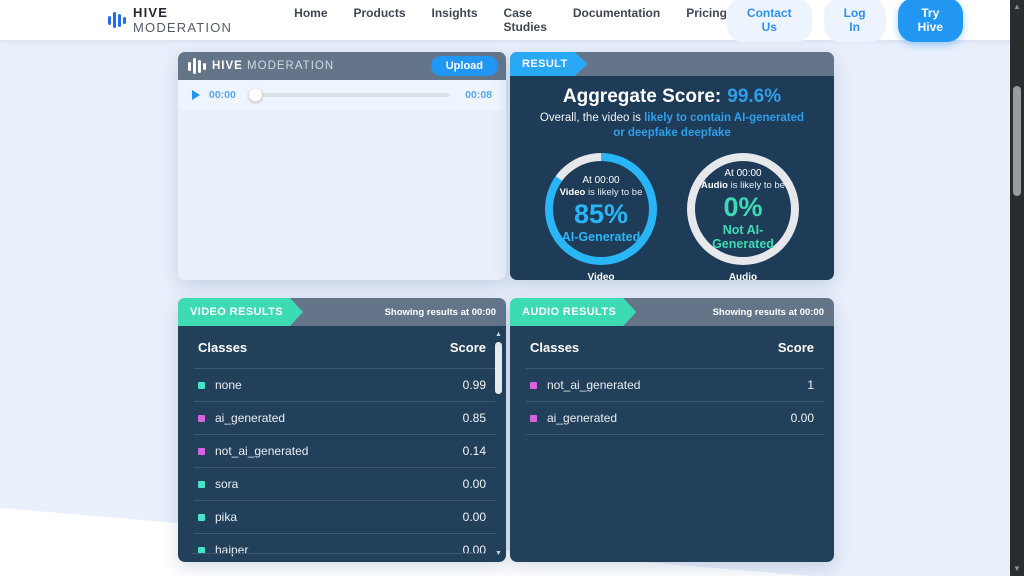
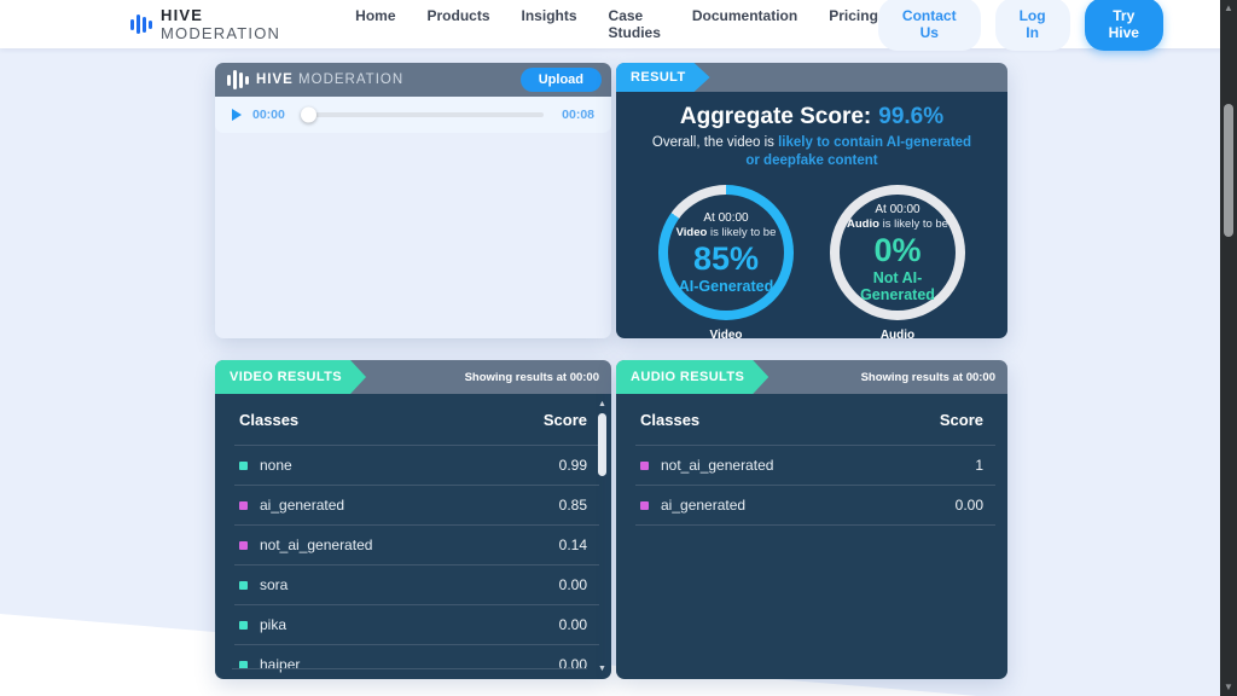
  HIVE MODERATION
  Home
  Products
  Insights
  Case Studies
  Documentation
  Pricing
  Contact Us
  Log In
  Try Hive
  HIVE MODERATION
  Upload
  00:00
  00:08
  RESULT
  Aggregate Score: 99.6%
- Overall, the video is likely to contain AI-generated or deepfake deepfake
+ Overall, the video is likely to contain AI-generated or deepfake content
  At 00:00
  Video is likely to be
  85%
  AI-Generated
  Video
  At 00:00
  Audio is likely to be
  0%
  Not AI-Generated
  Audio
  VIDEO RESULTS
  Showing results at 00:00
  Classes
  Score
  none
  0.99
  ai_generated
  0.85
  not_ai_generated
  0.14
  sora
  0.00
  pika
  0.00
  haiper
  0.00
  AUDIO RESULTS
  Showing results at 00:00
  Classes
  Score
  not_ai_generated
  1
  ai_generated
  0.00
  ▲
  ▼
